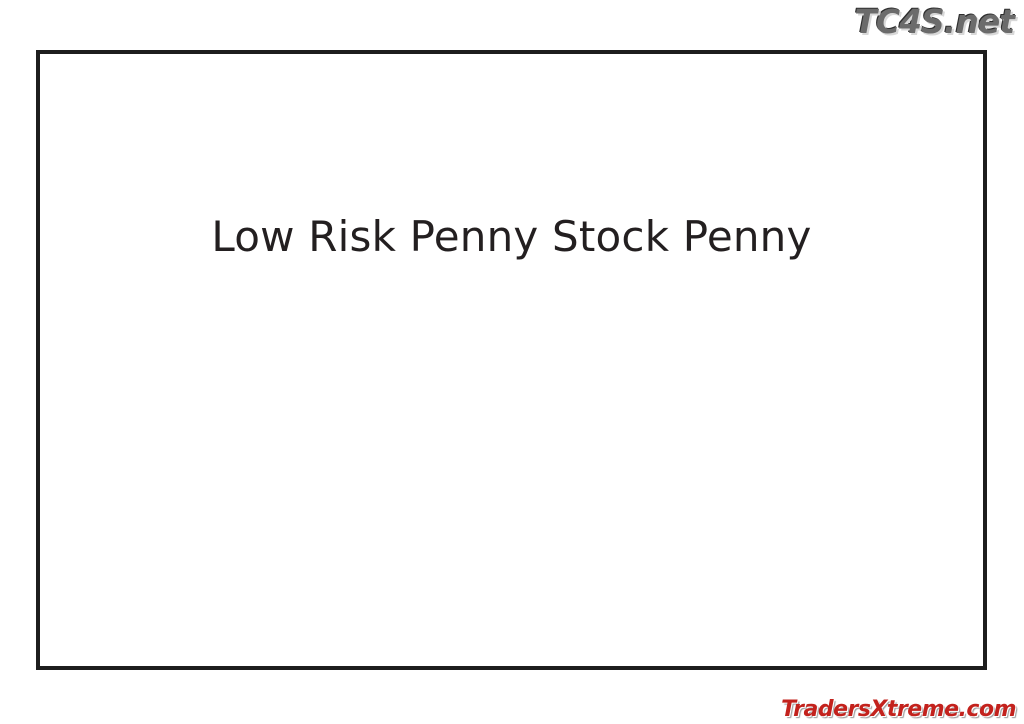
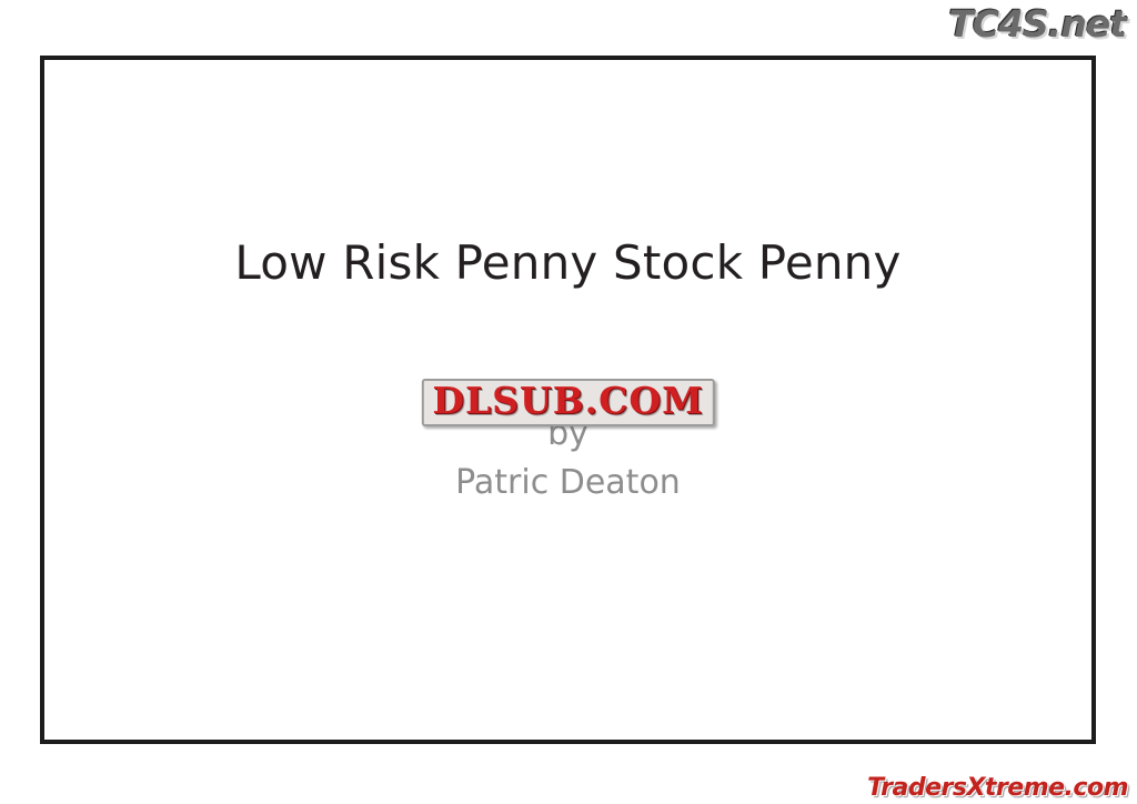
  TC4S.net
  Low Risk Penny Stock Penny
+ by
+ Patric Deaton
+ DLSUB.COM
  TradersXtreme.com
